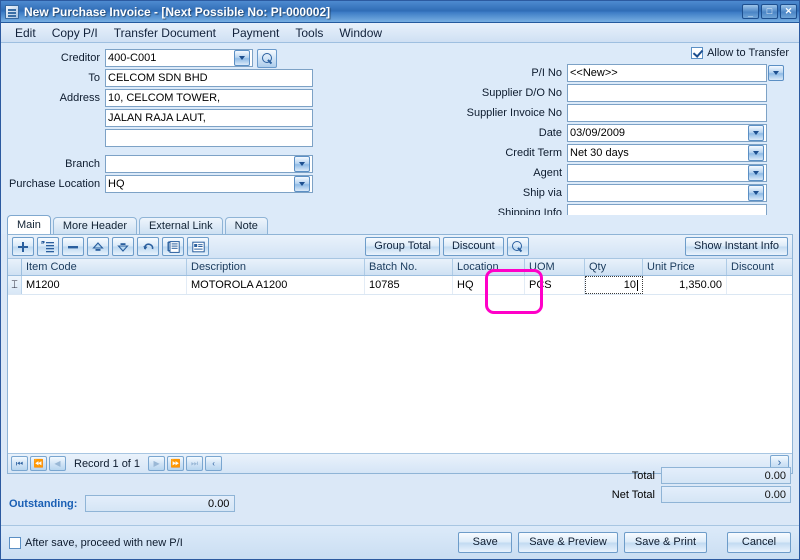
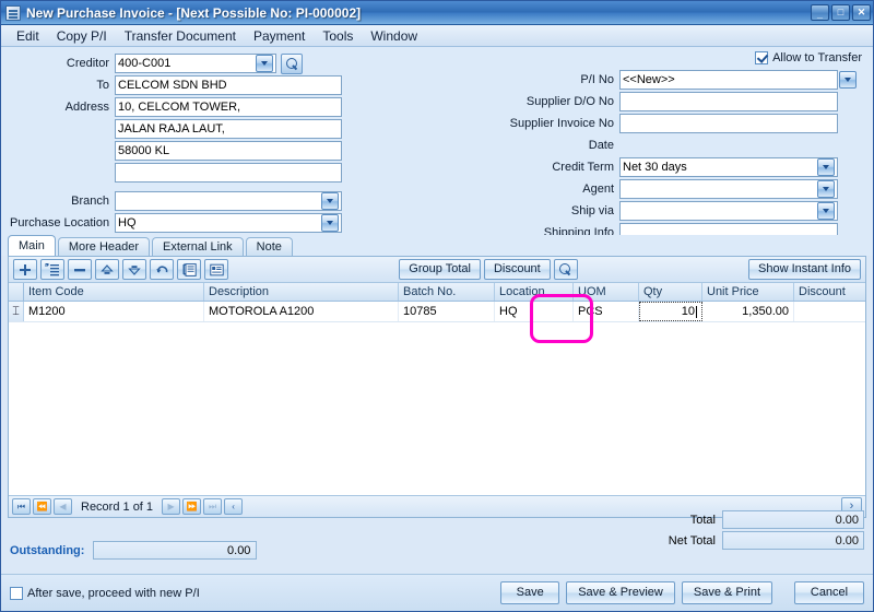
  New Purchase Invoice - [Next Possible No: PI-000002]
  _
  □
  ✕
  Edit
  Copy P/I
  Transfer Document
  Payment
  Tools
  Window
  Creditor
  400-C001
  To
  CELCOM SDN BHD
  Address
  10, CELCOM TOWER,
  JALAN RAJA LAUT,
+ 58000 KL
  Branch
  Purchase Location
  HQ
  Allow to Transfer
  P/I No
  <<New>>
  Supplier D/O No
  Supplier Invoice No
  Date
- 03/09/2009
  Credit Term
  Net 30 days
  Agent
  Ship via
  Shipping Info
  Main
  More Header
  External Link
  Note
  Group Total
  Discount
  Show Instant Info
  Item Code
  Description
  Batch No.
  Location
  UOM
  Qty
  Unit Price
  Discount
  ⌶
  M1200
  MOTOROLA A1200
  10785
  HQ
  PCS
  10
  1,350.00
  ⏮
  ⏪
  ◀
  Record 1 of 1
  ▶
  ⏩
  ⏭
  ‹
  ›
  Total
  0.00
  Net Total
  0.00
  Outstanding:
  0.00
  After save, proceed with new P/I
  Save
  Save & Preview
  Save & Print
  Cancel
